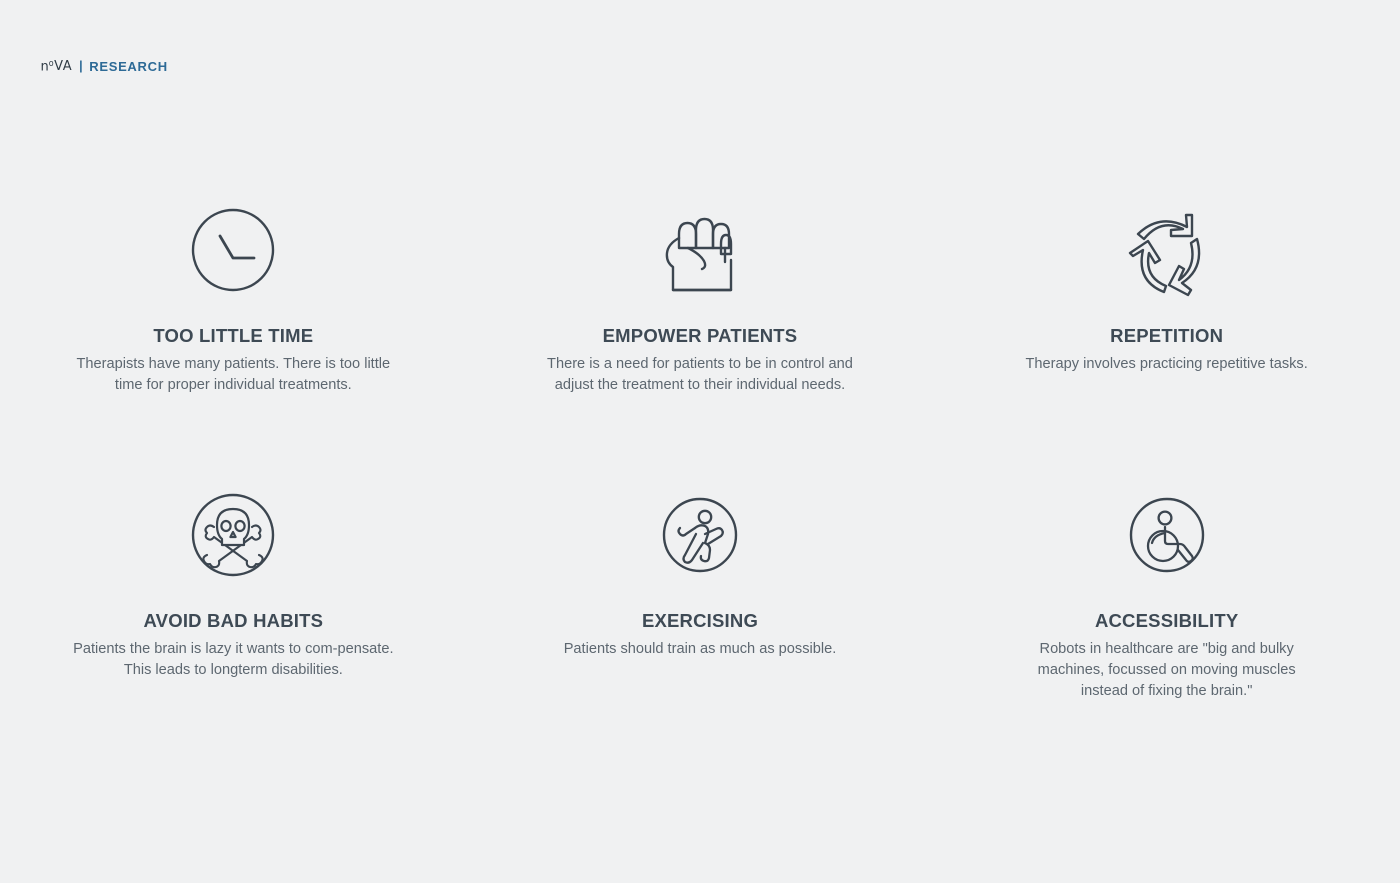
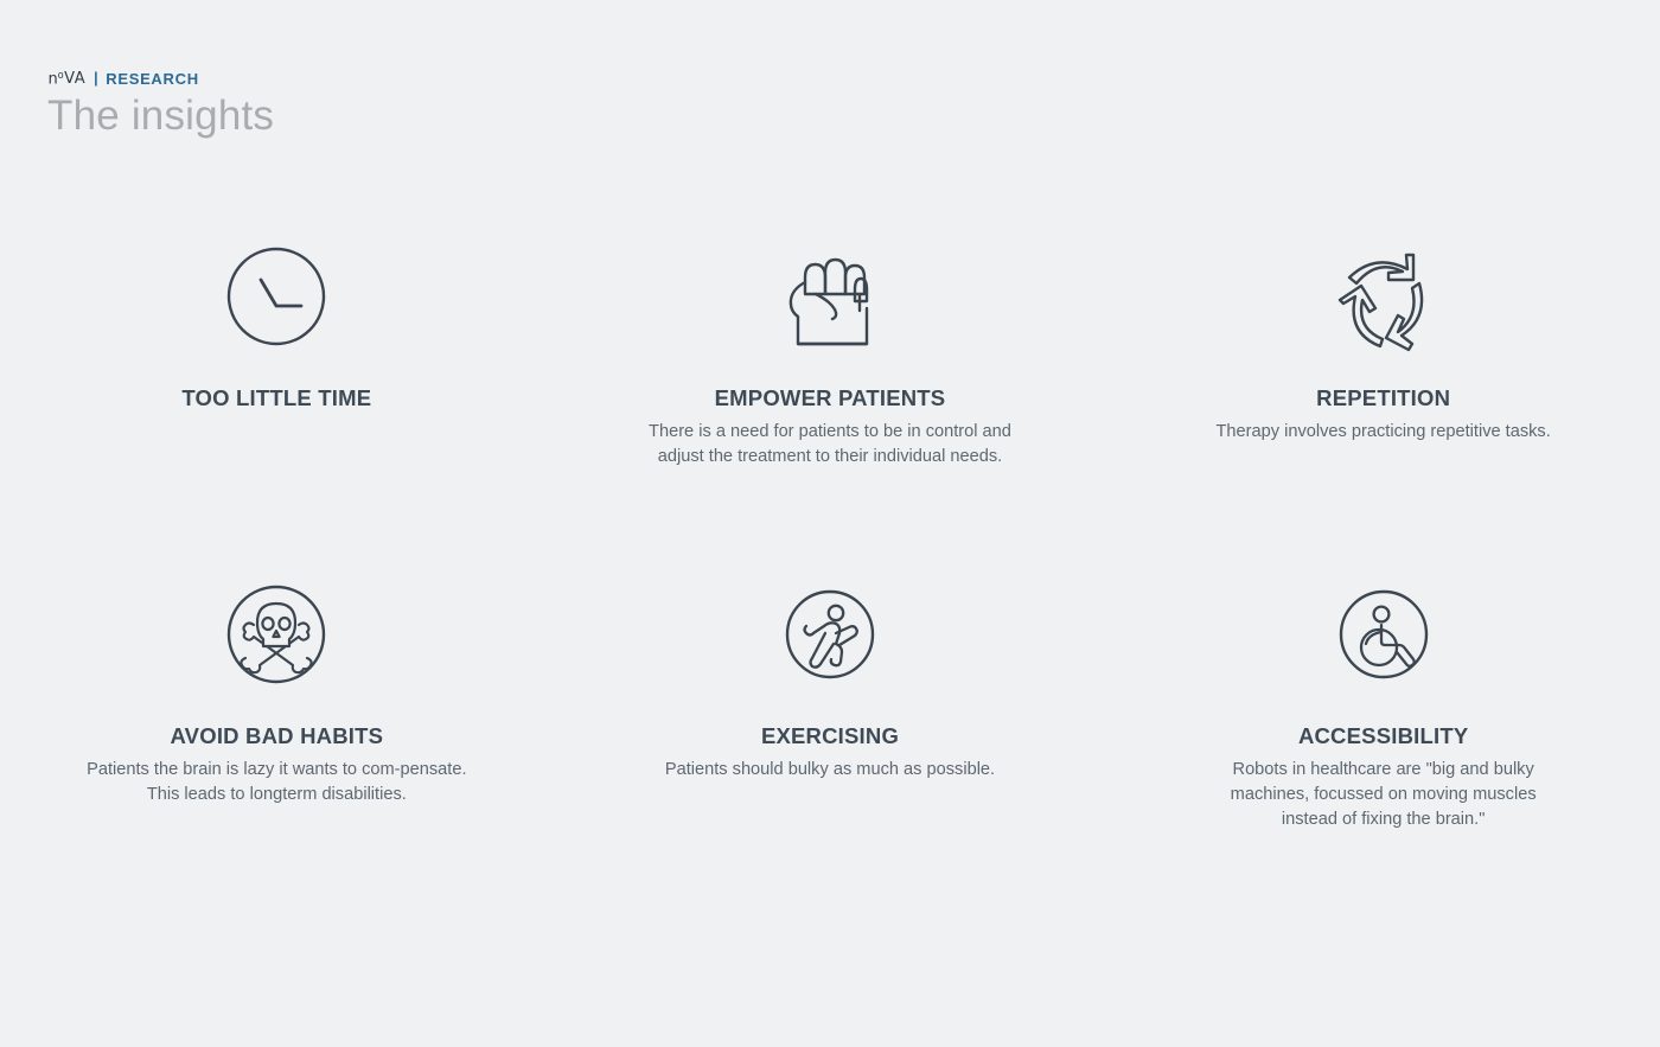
  |
  RESEARCH
+ The insights
  TOO LITTLE TIME
- Therapists have many patients. There is too little time for proper individual treatments.
  EMPOWER PATIENTS
  There is a need for patients to be in control and adjust the treatment to their individual needs.
  REPETITION
  Therapy involves practicing repetitive tasks.
  AVOID BAD HABITS
  Patients the brain is lazy it wants to com-pensate. This leads to longterm disabilities.
  EXERCISING
- Patients should train as much as possible.
+ Patients should bulky as much as possible.
  ACCESSIBILITY
  Robots in healthcare are "big and bulky machines, focussed on moving muscles instead of fixing the brain."
